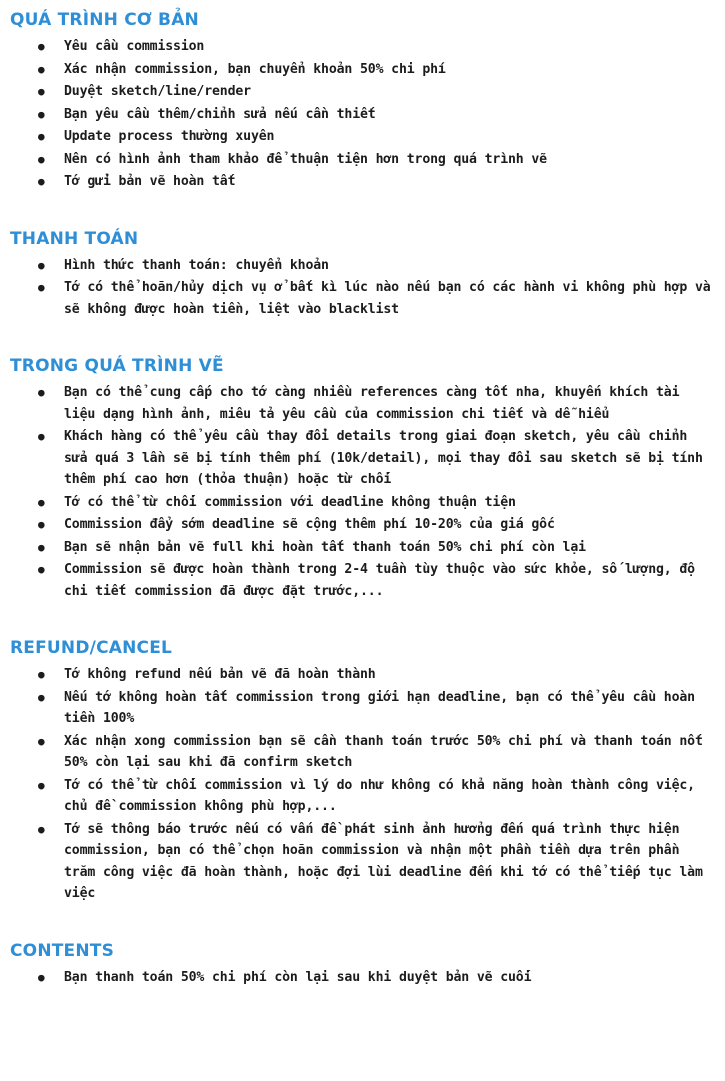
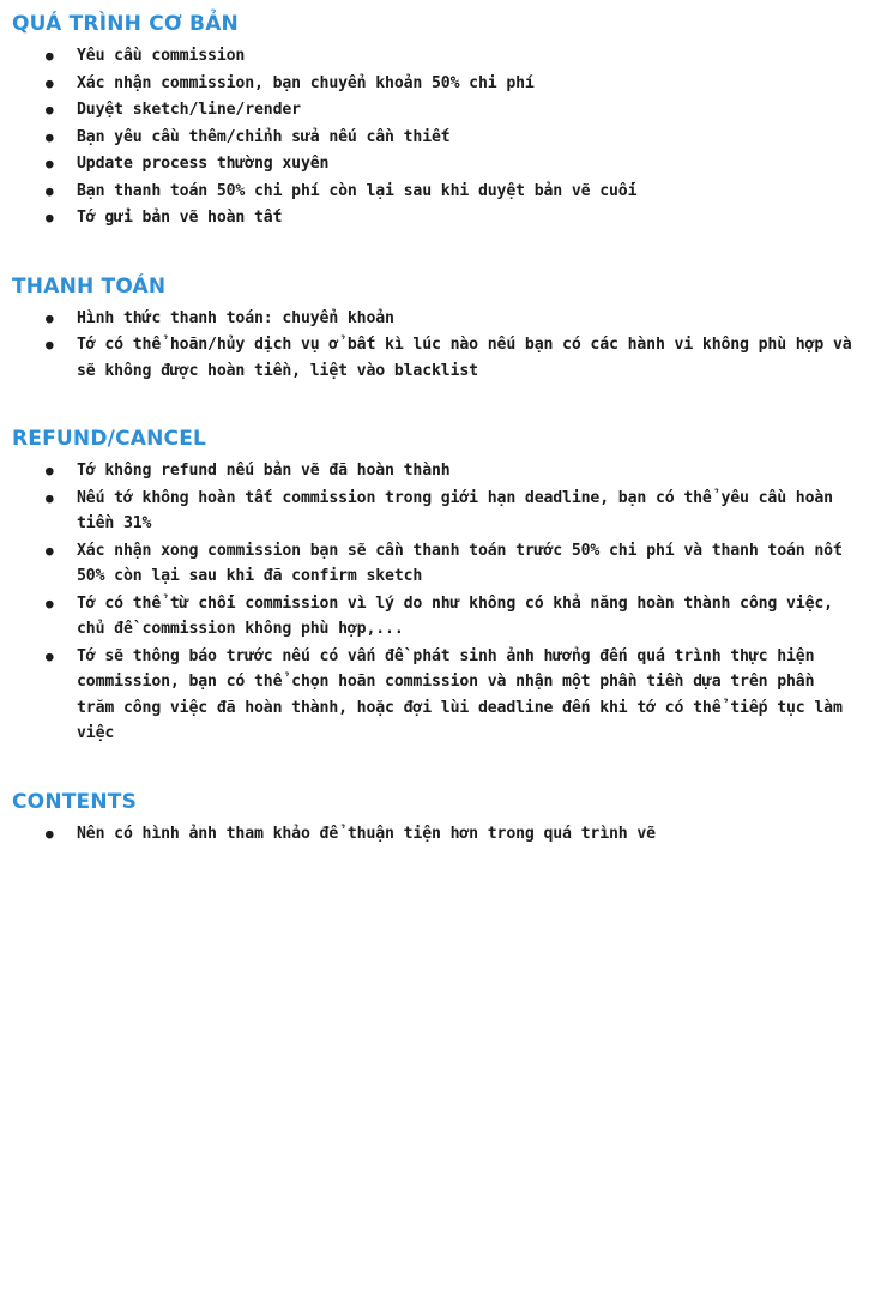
  QUÁ TRÌNH CƠ BẢN
  Yêu cầu commission
  Xác nhận commission, bạn chuyển khoản 50% chi phí
  Duyệt sketch/line/render
  Bạn yêu cầu thêm/chỉnh sửa nếu cần thiết
  Update process thường xuyên
- Nên có hình ảnh tham khảo để thuận tiện hơn trong quá trình vẽ
+ Bạn thanh toán 50% chi phí còn lại sau khi duyệt bản vẽ cuối
  Tớ gửi bản vẽ hoàn tất
  THANH TOÁN
  Hình thức thanh toán: chuyển khoản
  Tớ có thể hoãn/hủy dịch vụ ở bất kì lúc nào nếu bạn có các hành vi không phù hợp và sẽ không được hoàn tiền, liệt vào blacklist
- TRONG QUÁ TRÌNH VẼ
- Bạn có thể cung cấp cho tớ càng nhiều references càng tốt nha, khuyến khích tài liệu dạng hình ảnh, miêu tả yêu cầu của commission chi tiết và dễ hiểu
- Khách hàng có thể yêu cầu thay đổi details trong giai đoạn sketch, yêu cầu chỉnh sửa quá 3 lần sẽ bị tính thêm phí (10k/detail), mọi thay đổi sau sketch sẽ bị tính thêm phí cao hơn (thỏa thuận) hoặc từ chối
- Tớ có thể từ chối commission với deadline không thuận tiện
- Commission đẩy sớm deadline sẽ cộng thêm phí 10-20% của giá gốc
- Bạn sẽ nhận bản vẽ full khi hoàn tất thanh toán 50% chi phí còn lại
- Commission sẽ được hoàn thành trong 2-4 tuần tùy thuộc vào sức khỏe, số lượng, độ chi tiết commission đã được đặt trước,...
  REFUND/CANCEL
  Tớ không refund nếu bản vẽ đã hoàn thành
- Nếu tớ không hoàn tất commission trong giới hạn deadline, bạn có thể yêu cầu hoàn tiền 100%
+ Nếu tớ không hoàn tất commission trong giới hạn deadline, bạn có thể yêu cầu hoàn tiền 31%
  Xác nhận xong commission bạn sẽ cần thanh toán trước 50% chi phí và thanh toán nốt 50% còn lại sau khi đã confirm sketch
  Tớ có thể từ chối commission vì lý do như không có khả năng hoàn thành công việc, chủ đề commission không phù hợp,...
  Tớ sẽ thông báo trước nếu có vấn đề phát sinh ảnh hưởng đến quá trình thực hiện commission, bạn có thể chọn hoãn commission và nhận một phần tiền dựa trên phần trăm công việc đã hoàn thành, hoặc đợi lùi deadline đến khi tớ có thể tiếp tục làm việc
  CONTENTS
- Bạn thanh toán 50% chi phí còn lại sau khi duyệt bản vẽ cuối
+ Nên có hình ảnh tham khảo để thuận tiện hơn trong quá trình vẽ
